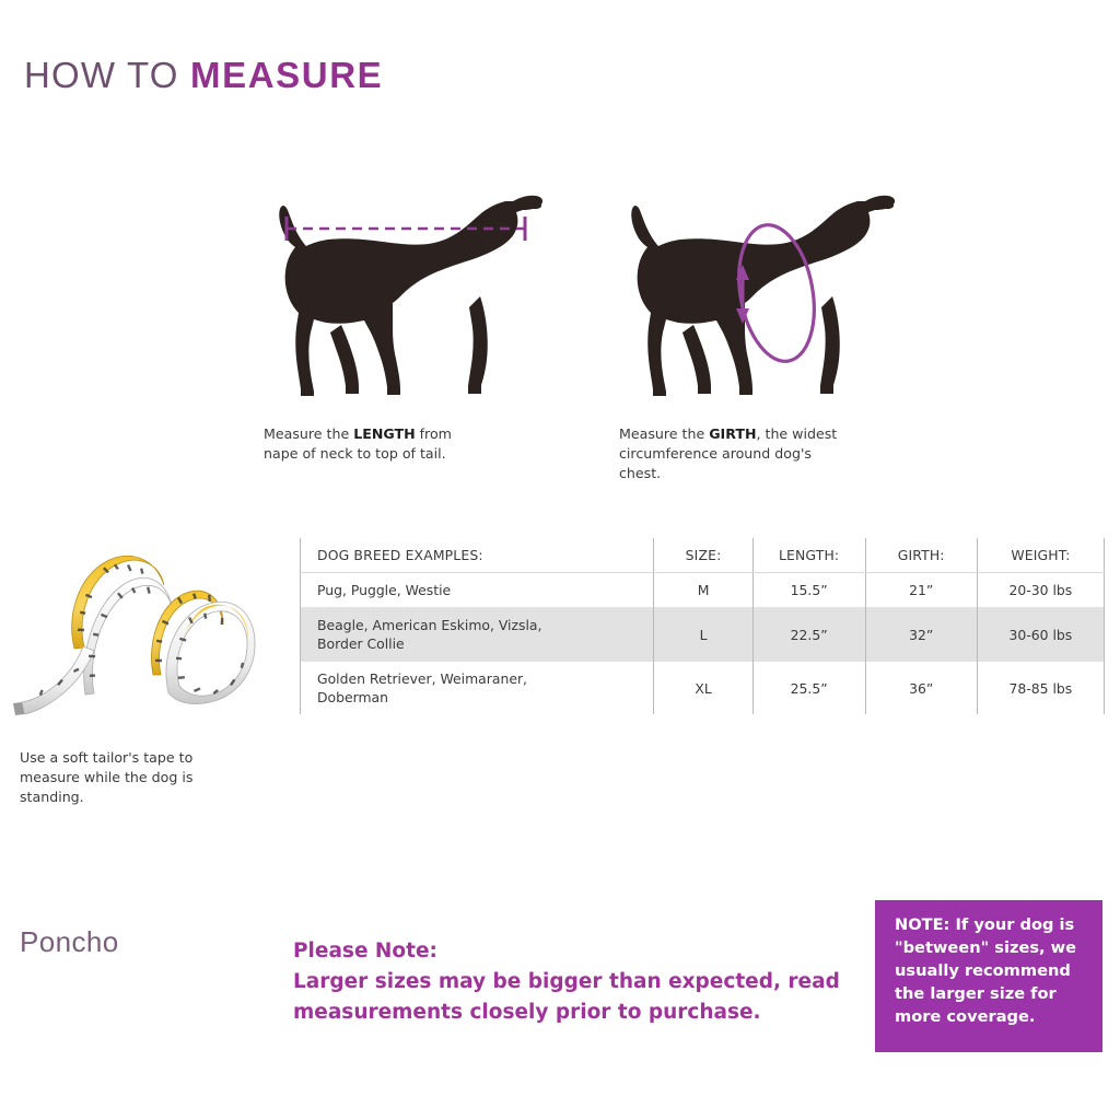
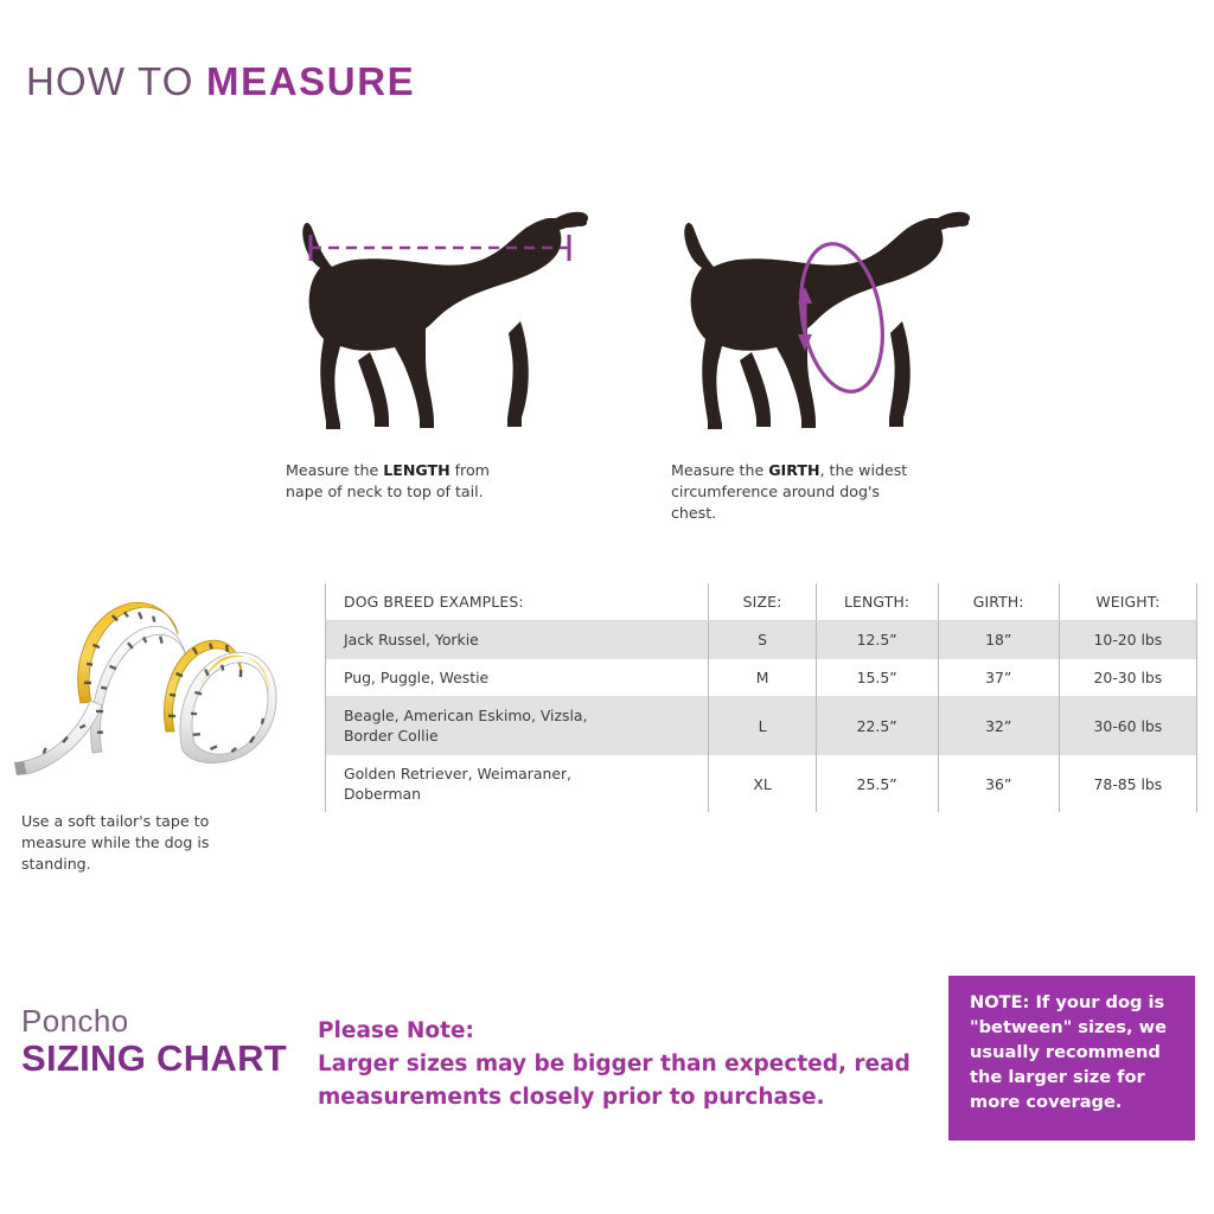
  HOW TO MEASURE
  Measure the LENGTH from
  nape of neck to top of tail.
  Measure the GIRTH, the widest
  circumference around dog's
  chest.
  Use a soft tailor's tape to
  measure while the dog is
  standing.
  DOG BREED EXAMPLES:	SIZE:	LENGTH:	GIRTH:	WEIGHT:
+ Jack Russel, Yorkie	S	12.5”	18”	10-20 lbs
- Pug, Puggle, Westie	M	15.5”	21”	20-30 lbs
+ Pug, Puggle, Westie	M	15.5”	37”	20-30 lbs
  Beagle, American Eskimo, Vizsla,Border Collie	L	22.5”	32”	30-60 lbs
  Golden Retriever, Weimaraner,Doberman	XL	25.5”	36”	78-85 lbs
  Poncho
+ SIZING CHART
  Please Note:
  Larger sizes may be bigger than expected, read measurements closely prior to purchase.
  NOTE: If your dog is "between" sizes, we usually recommend the larger size for more coverage.
